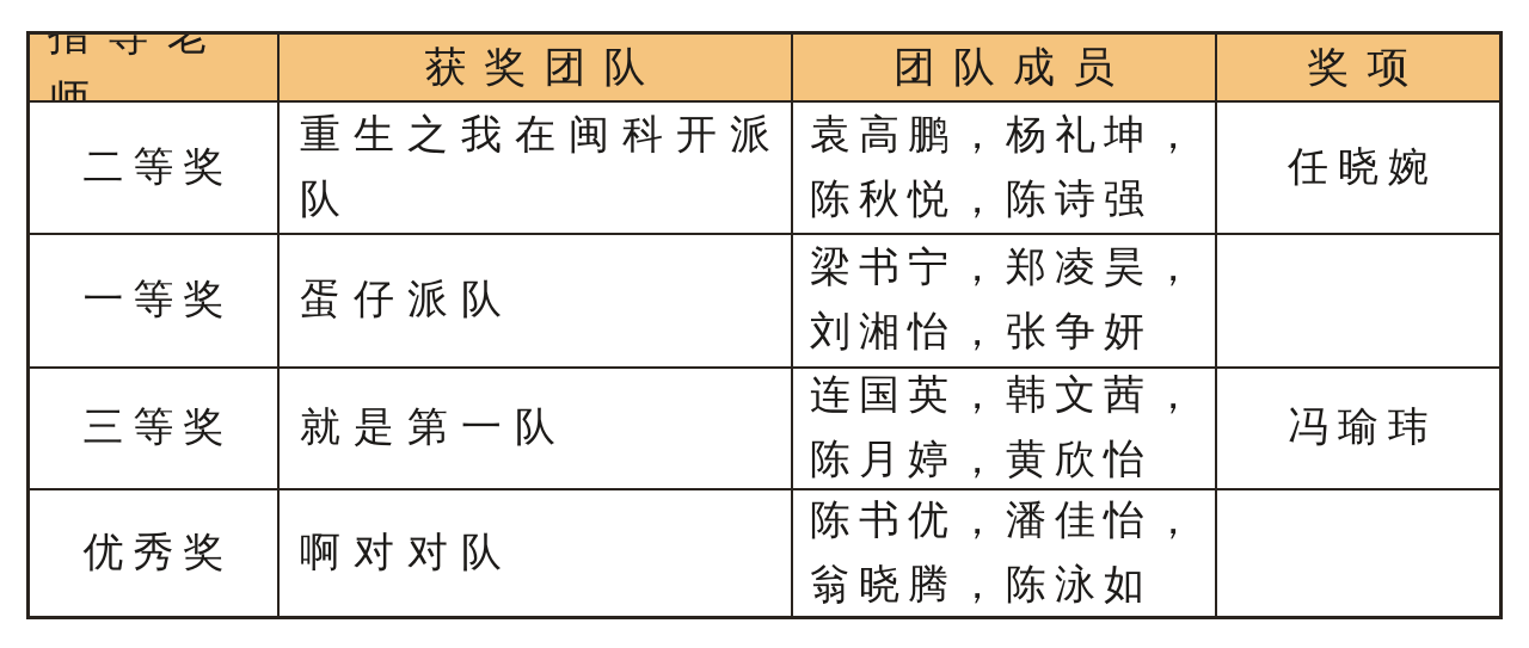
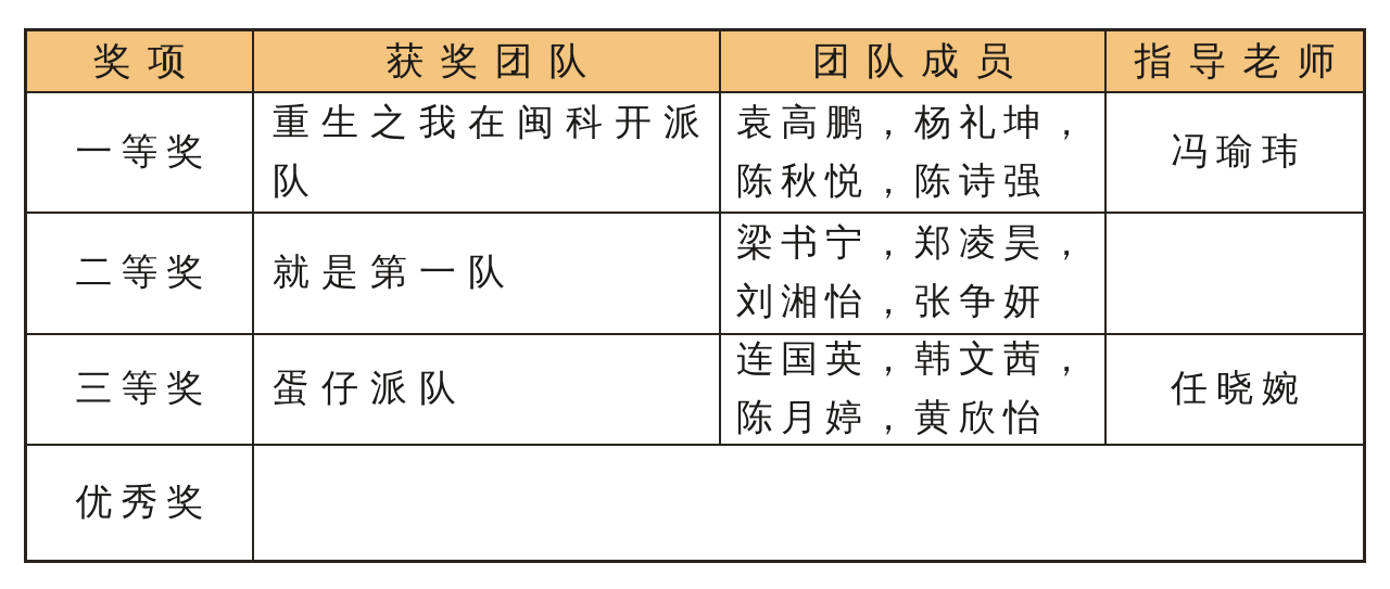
- 指导老师
+ 奖项
  获奖团队
  团队成员
- 奖项
+ 指导老师
- 二等奖
+ 一等奖
  重生之我在闽科开派队
  袁高鹏，杨礼坤，陈秋悦，陈诗强
- 任晓婉
+ 冯瑜玮
- 一等奖
+ 二等奖
- 蛋仔派队
+ 就是第一队
  梁书宁，郑凌昊，刘湘怡，张争妍
  三等奖
- 就是第一队
+ 蛋仔派队
  连国英，韩文茜，陈月婷，黄欣怡
- 冯瑜玮
+ 任晓婉
  优秀奖
- 啊对对队
- 陈书优，潘佳怡，翁晓腾，陈泳如
